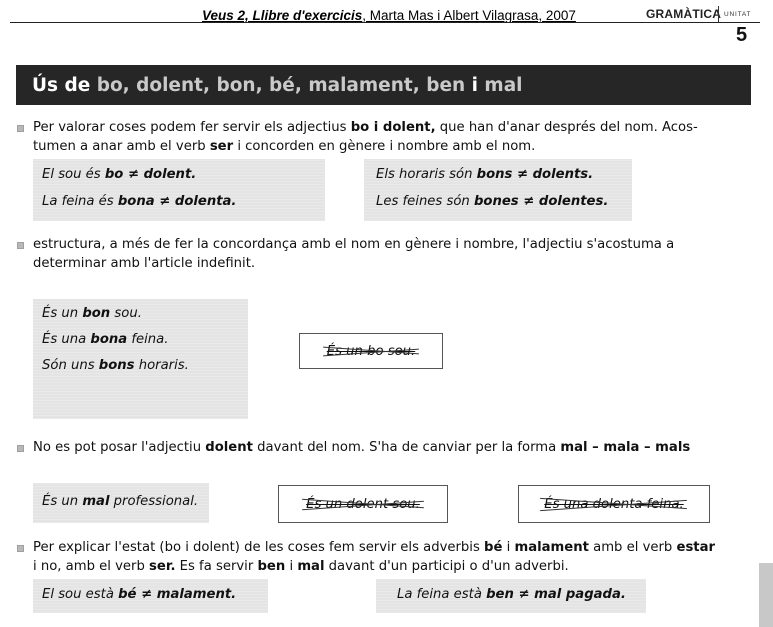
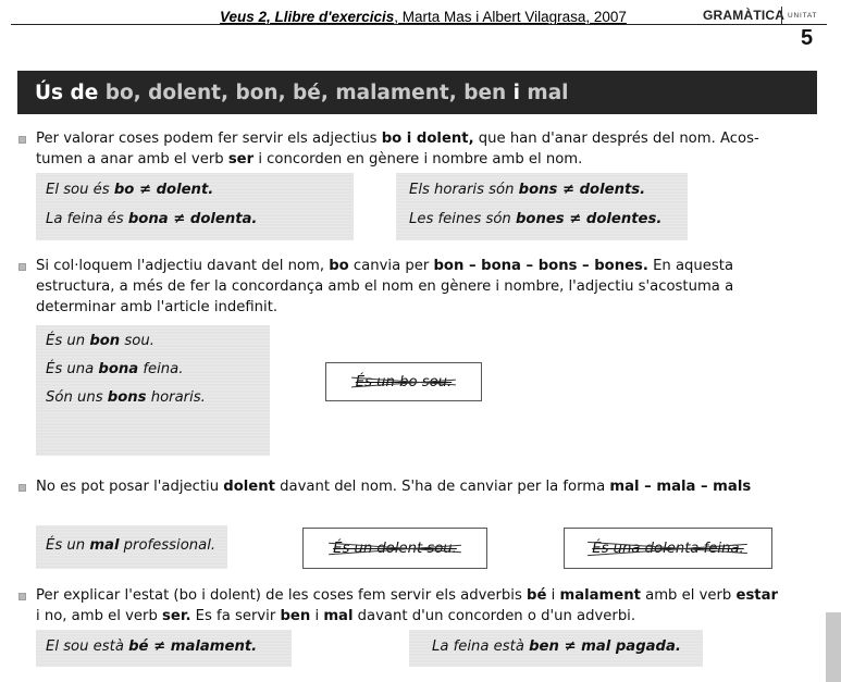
  Veus 2, Llibre d'exercicis, Marta Mas i Albert Vilagrasa, 2007
  GRAMÀTICA
  5
  Ús de
  bo, dolent, bon, bé, malament, ben
  i
  mal
  Per valorar coses podem fer servir els adjectius bo i dolent, que han d'anar després del nom. Acos-
  tumen a anar amb el verb ser i concorden en gènere i nombre amb el nom.
  El sou és bo ≠ dolent.
  La feina és bona ≠ dolenta.
  Els horaris són bons ≠ dolents.
  Les feines són bones ≠ dolentes.
+ Si col·loquem l'adjectiu davant del nom, bo canvia per bon – bona – bons – bones. En aquesta
  estructura, a més de fer la concordança amb el nom en gènere i nombre, l'adjectiu s'acostuma a
  determinar amb l'article indefinit.
  És un bon sou.
  És una bona feina.
  Són uns bons horaris.
  És un bo sou.
  No es pot posar l'adjectiu dolent davant del nom. S'ha de canviar per la forma mal – mala – mals
  És un mal professional.
  És un dolent sou.
  És una dolenta feina.
  Per explicar l'estat (bo i dolent) de les coses fem servir els adverbis bé i malament amb el verb estar
- i no, amb el verb ser. Es fa servir ben i mal davant d'un participi o d'un adverbi.
+ i no, amb el verb ser. Es fa servir ben i mal davant d'un concorden o d'un adverbi.
  El sou està bé ≠ malament.
  La feina està ben ≠ mal pagada.
